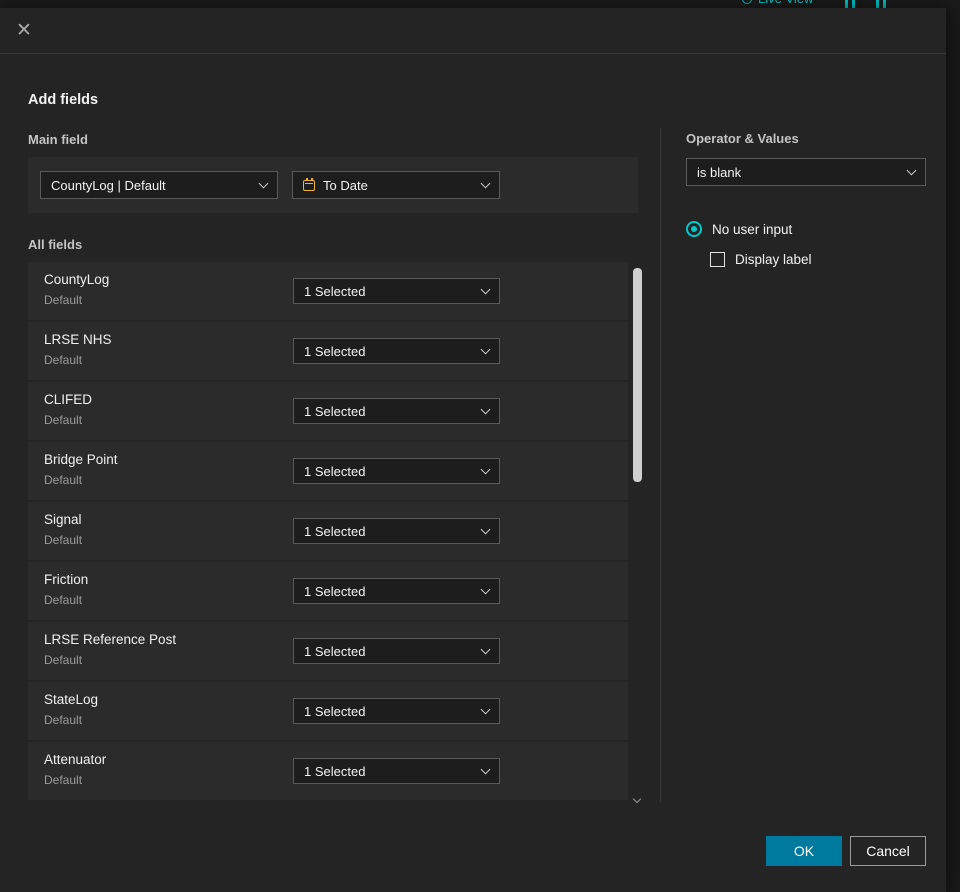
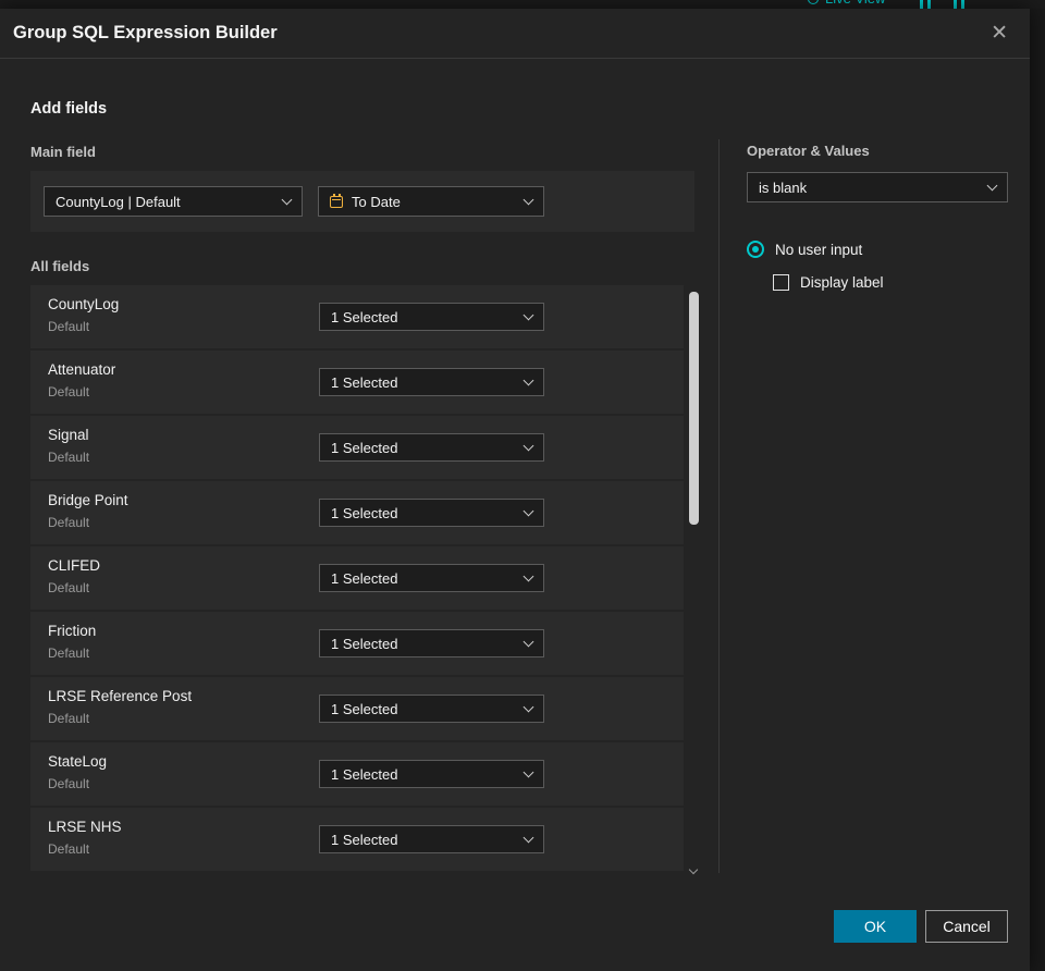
+ Group SQL Expression Builder
  ✕
  Add fields
  Main field
  CountyLog | Default
  To Date
  All fields
  CountyLog
  Default
  1 Selected
- LRSE NHS
+ Attenuator
  Default
  1 Selected
- CLIFED
+ Signal
  Default
  1 Selected
  Bridge Point
  Default
  1 Selected
- Signal
+ CLIFED
  Default
  1 Selected
  Friction
  Default
  1 Selected
  LRSE Reference Post
  Default
  1 Selected
  StateLog
  Default
  1 Selected
- Attenuator
+ LRSE NHS
  Default
  1 Selected
  Operator & Values
  is blank
  No user input
  Display label
  OK
  Cancel
